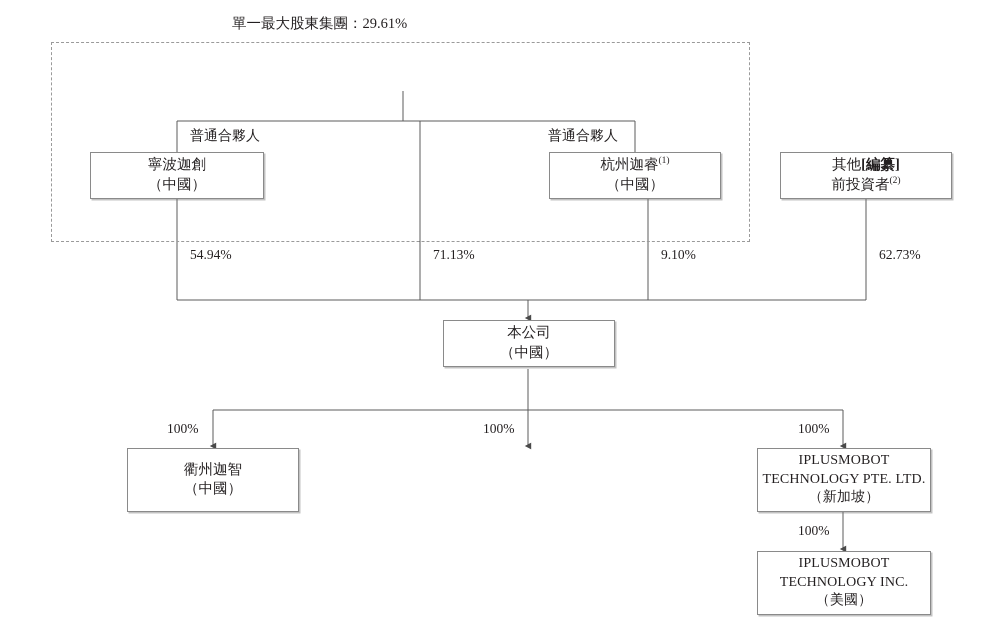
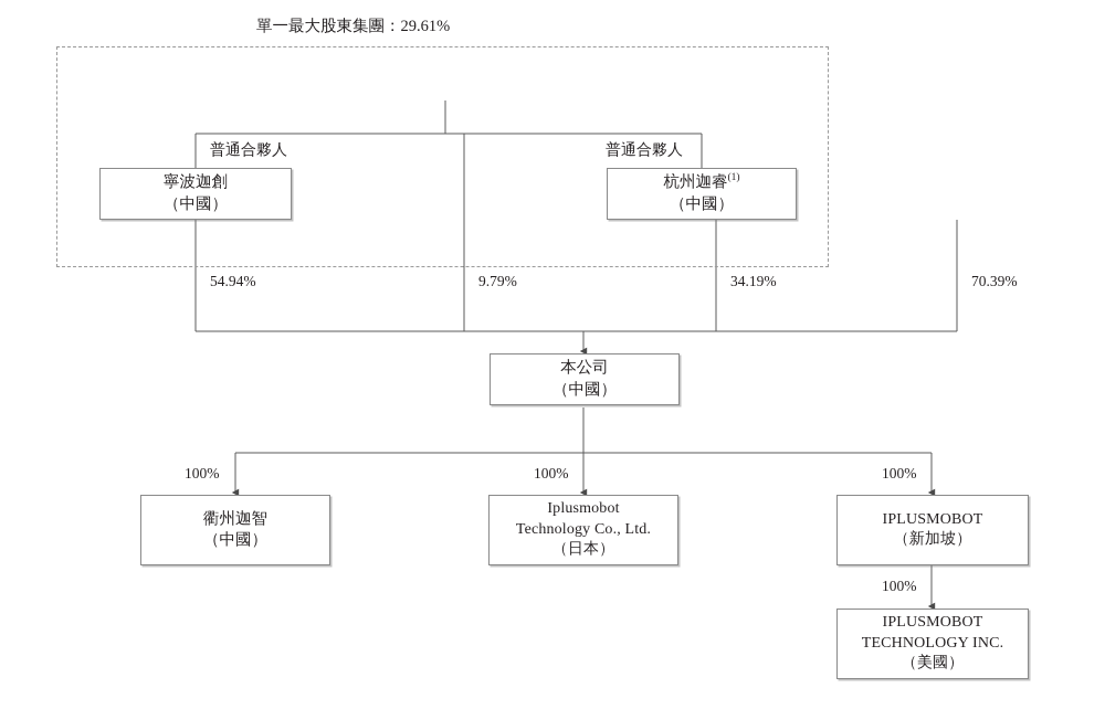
  單一最大股東集團：29.61%
  普通合夥人
  普通合夥人
  寧波迦創
  （中國）
  杭州迦睿(1)
  （中國）
- 其他[編纂]
- 前投資者(2)
  54.94%
- 71.13%
+ 9.79%
- 9.10%
+ 34.19%
- 62.73%
+ 70.39%
  本公司
  （中國）
  100%
  100%
  100%
  100%
  衢州迦智
  （中國）
+ Iplusmobot
+ Technology Co., Ltd.
+ （日本）
  IPLUSMOBOT
- TECHNOLOGY PTE. LTD.
  （新加坡）
  IPLUSMOBOT
  TECHNOLOGY INC.
  （美國）
